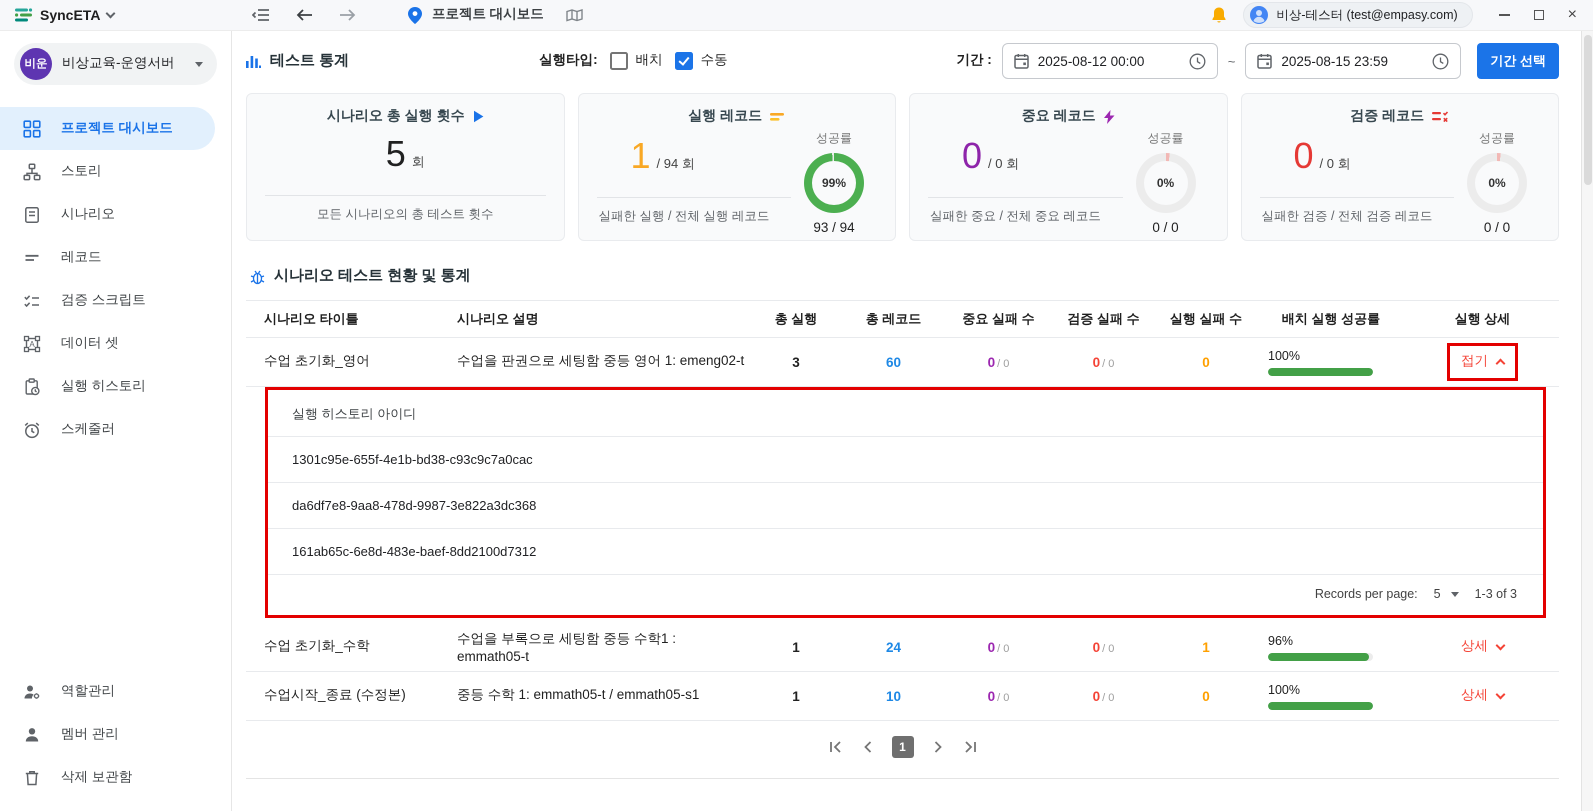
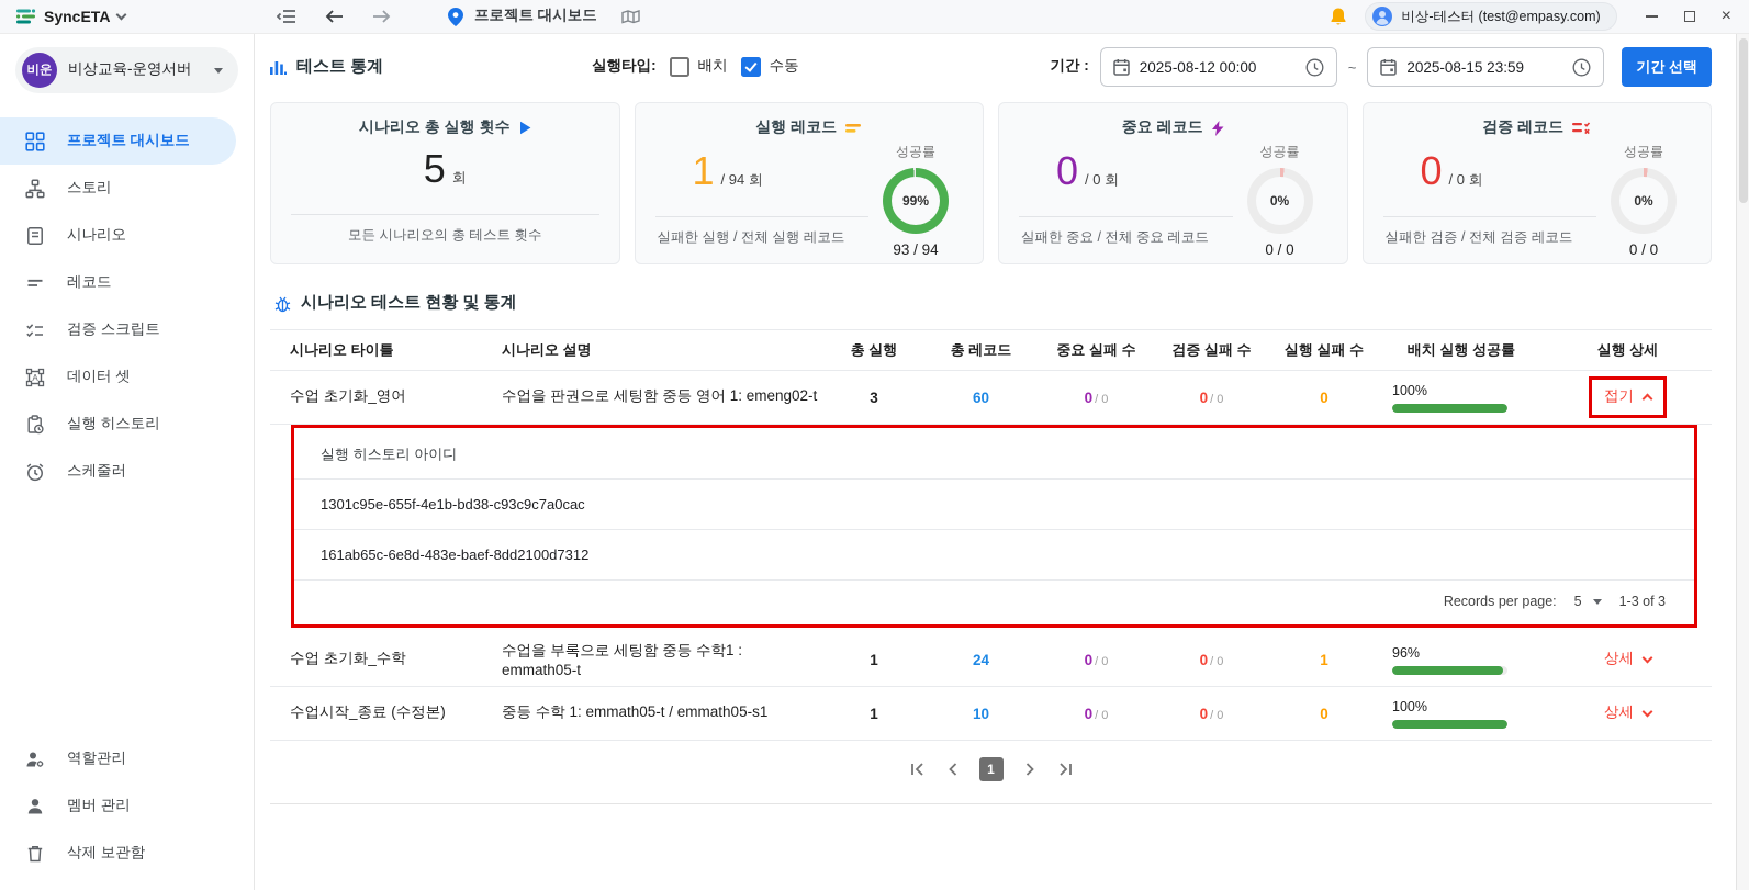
  SyncETA
  프로젝트 대시보드
  비상-테스터 (test@empasy.com)
  ×
  비운
  비상교육-운영서버
  프로젝트 대시보드
  스토리
  시나리오
  레코드
  검증 스크립트
  A
  데이터 셋
  실행 히스토리
  스케줄러
  역할관리
  멤버 관리
  삭제 보관함
  테스트 통계
  실행타입:
  배치
  수동
  기간 :
  2025-08-12 00:00
  ~
  2025-08-15 23:59
  기간 선택
  시나리오 총 실행 횟수
  5
  회
  모든 시나리오의 총 테스트 횟수
  실행 레코드
  1
  / 94 회
  실패한 실행 / 전체 실행 레코드
  성공률
  99%
  93 / 94
  중요 레코드
  0
  / 0 회
  실패한 중요 / 전체 중요 레코드
  성공률
  0%
  0 / 0
  검증 레코드
  0
  / 0 회
  실패한 검증 / 전체 검증 레코드
  성공률
  0%
  0 / 0
  시나리오 테스트 현황 및 통계
  시나리오 타이틀
  시나리오 설명
  총 실행
  총 레코드
  중요 실패 수
  검증 실패 수
  실행 실패 수
  배치 실행 성공률
  실행 상세
  수업 초기화_영어
  수업을 판권으로 세팅함 중등 영어 1: emeng02-t
  3
  60
  0 / 0
  0 / 0
  0
  100%
  접기
  실행 히스토리 아이디
  1301c95e-655f-4e1b-bd38-c93c9c7a0cac
- da6df7e8-9aa8-478d-9987-3e822a3dc368
  161ab65c-6e8d-483e-baef-8dd2100d7312
  Records per page:
  5
  1-3 of 3
  수업 초기화_수학
  수업을 부록으로 세팅함 중등 수학1 : emmath05-t
  1
  24
  0 / 0
  0 / 0
  1
  96%
  상세
  수업시작_종료 (수정본)
  중등 수학 1: emmath05-t / emmath05-s1
  1
  10
  0 / 0
  0 / 0
  0
  100%
  상세
  1
